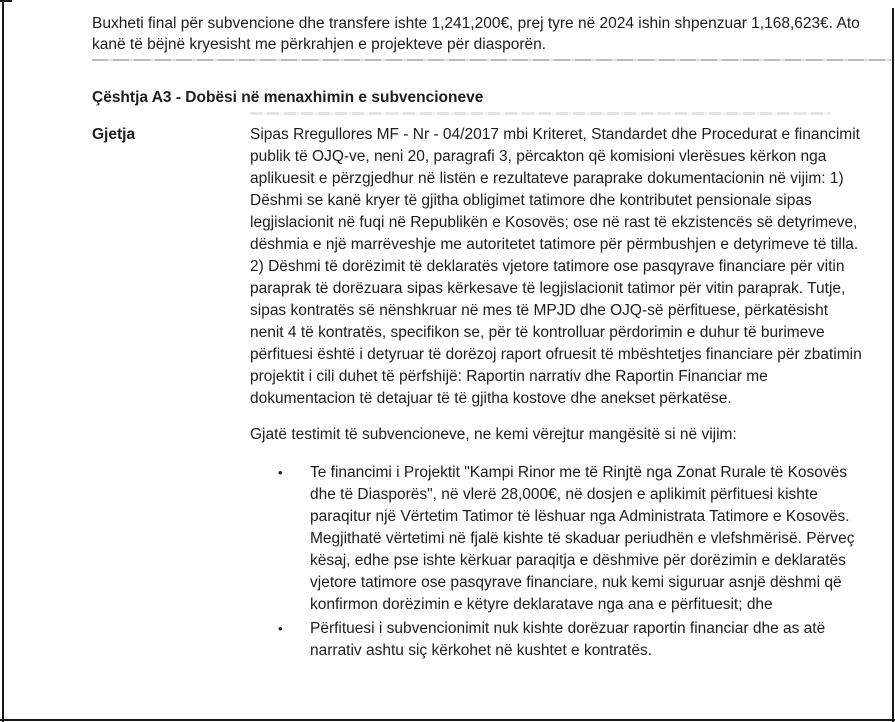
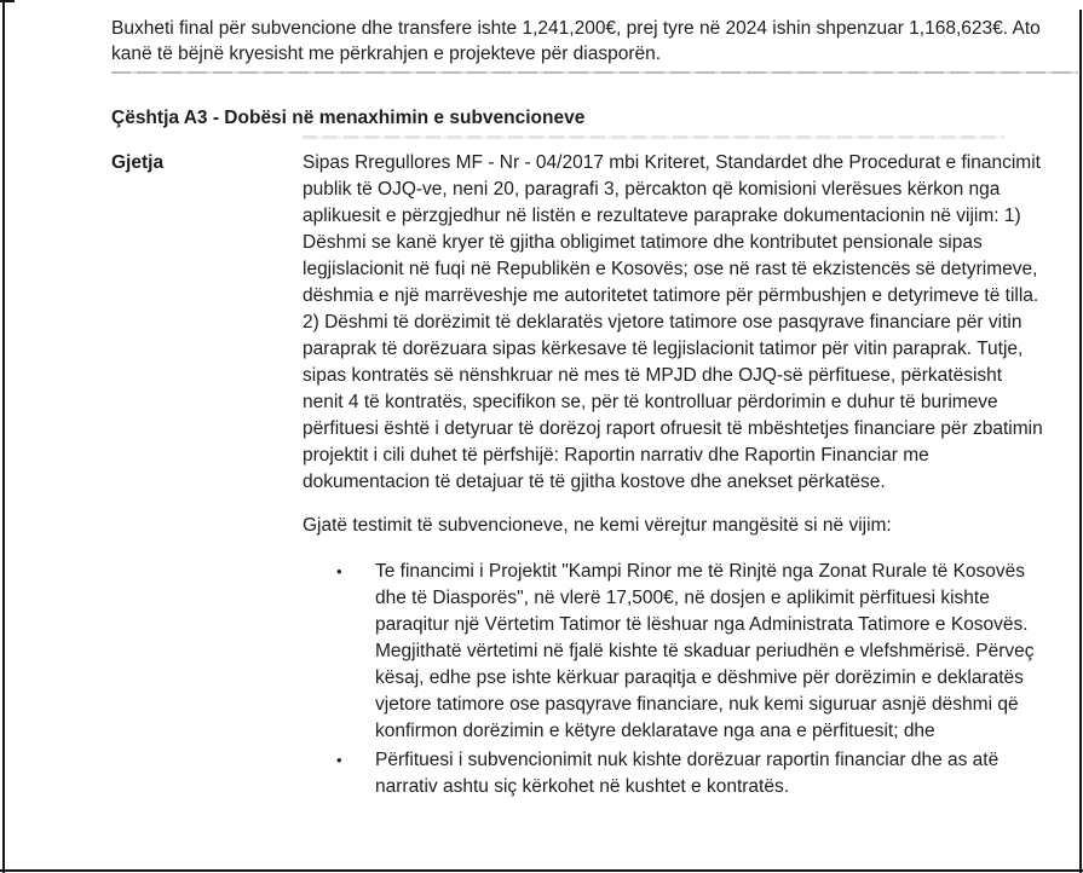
  Buxheti final për subvencione dhe transfere ishte 1,241,200€, prej tyre në 2024 ishin shpenzuar 1,168,623€. Ato kanë të bëjnë kryesisht me përkrahjen e projekteve për diasporën.
  Çështja A3 - Dobësi në menaxhimin e subvencioneve
  Gjetja
  Sipas Rregullores MF - Nr - 04/2017 mbi Kriteret, Standardet dhe Procedurat e financimit publik të OJQ-ve, neni 20, paragrafi 3, përcakton që komisioni vlerësues kërkon nga aplikuesit e përzgjedhur në listën e rezultateve paraprake dokumentacionin në vijim: 1) Dëshmi se kanë kryer të gjitha obligimet tatimore dhe kontributet pensionale sipas legjislacionit në fuqi në Republikën e Kosovës; ose në rast të ekzistencës së detyrimeve, dëshmia e një marrëveshje me autoritetet tatimore për përmbushjen e detyrimeve të tilla. 2) Dëshmi të dorëzimit të deklaratës vjetore tatimore ose pasqyrave financiare për vitin paraprak të dorëzuara sipas kërkesave të legjislacionit tatimor për vitin paraprak. Tutje, sipas kontratës së nënshkruar në mes të MPJD dhe OJQ-së përfituese, përkatësisht nenit 4 të kontratës, specifikon se, për të kontrolluar përdorimin e duhur të burimeve përfituesi është i detyruar të dorëzoj raport ofruesit të mbështetjes financiare për zbatimin projektit i cili duhet të përfshijë: Raportin narrativ dhe Raportin Financiar me dokumentacion të detajuar të të gjitha kostove dhe anekset përkatëse.
  Gjatë testimit të subvencioneve, ne kemi vërejtur mangësitë si në vijim:
  •
- Te financimi i Projektit "Kampi Rinor me të Rinjtë nga Zonat Rurale të Kosovës dhe të Diasporës", në vlerë 28,000€, në dosjen e aplikimit përfituesi kishte paraqitur një Vërtetim Tatimor të lëshuar nga Administrata Tatimore e Kosovës. Megjithatë vërtetimi në fjalë kishte të skaduar periudhën e vlefshmërisë. Përveç kësaj, edhe pse ishte kërkuar paraqitja e dëshmive për dorëzimin e deklaratës vjetore tatimore ose pasqyrave financiare, nuk kemi siguruar asnjë dëshmi që konfirmon dorëzimin e këtyre deklaratave nga ana e përfituesit; dhe
+ Te financimi i Projektit "Kampi Rinor me të Rinjtë nga Zonat Rurale të Kosovës dhe të Diasporës", në vlerë 17,500€, në dosjen e aplikimit përfituesi kishte paraqitur një Vërtetim Tatimor të lëshuar nga Administrata Tatimore e Kosovës. Megjithatë vërtetimi në fjalë kishte të skaduar periudhën e vlefshmërisë. Përveç kësaj, edhe pse ishte kërkuar paraqitja e dëshmive për dorëzimin e deklaratës vjetore tatimore ose pasqyrave financiare, nuk kemi siguruar asnjë dëshmi që konfirmon dorëzimin e këtyre deklaratave nga ana e përfituesit; dhe
  •
  Përfituesi i subvencionimit nuk kishte dorëzuar raportin financiar dhe as atë narrativ ashtu siç kërkohet në kushtet e kontratës.
